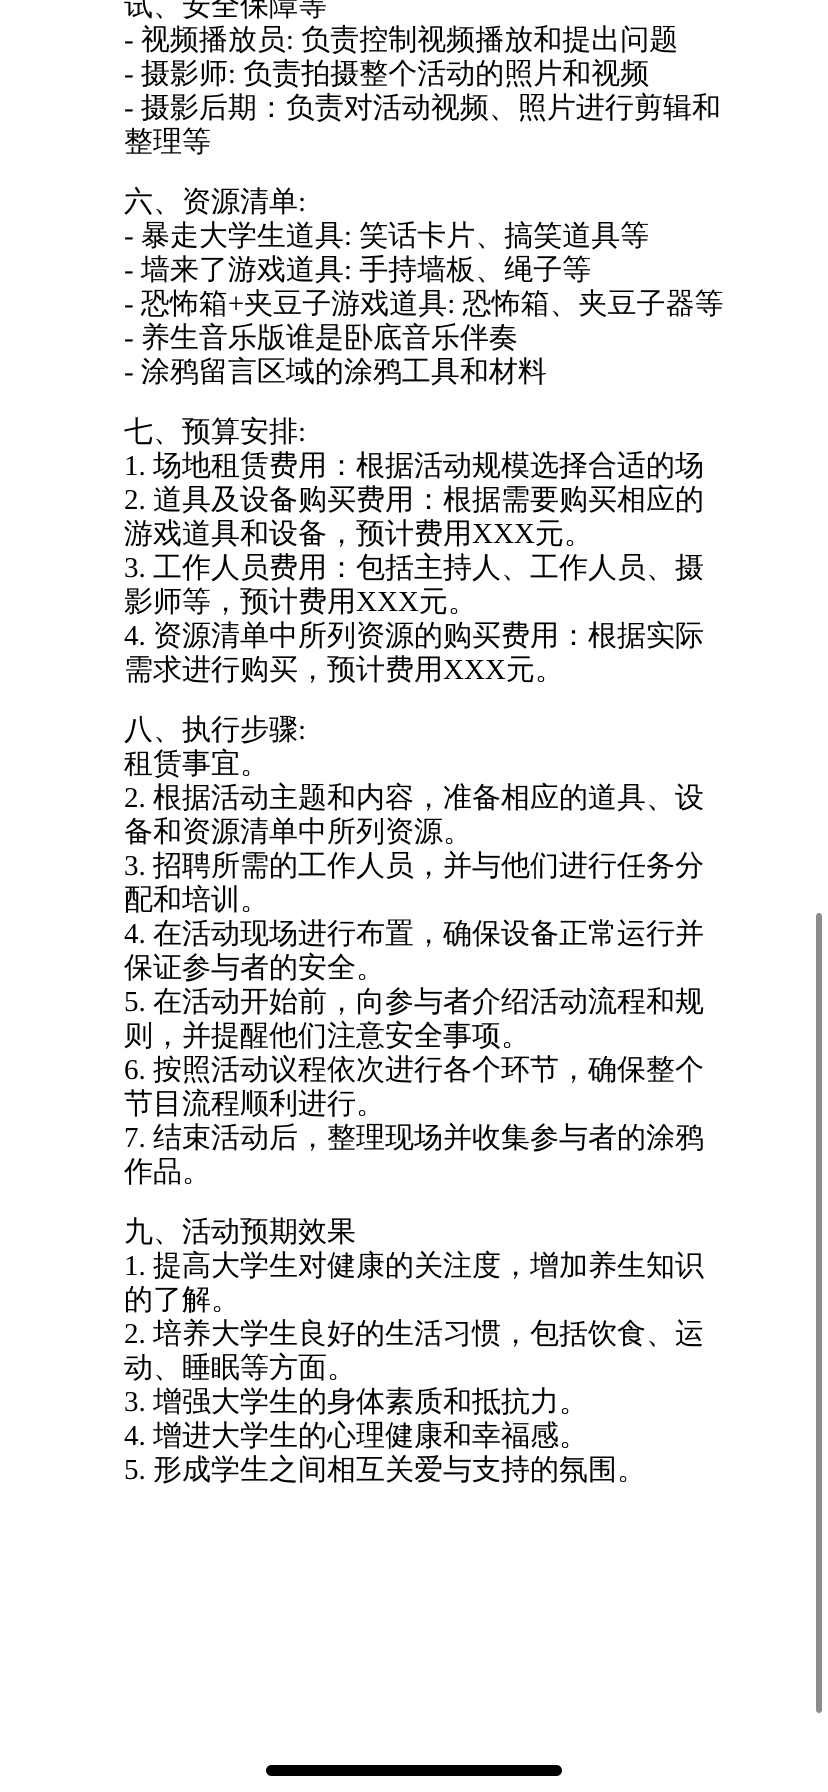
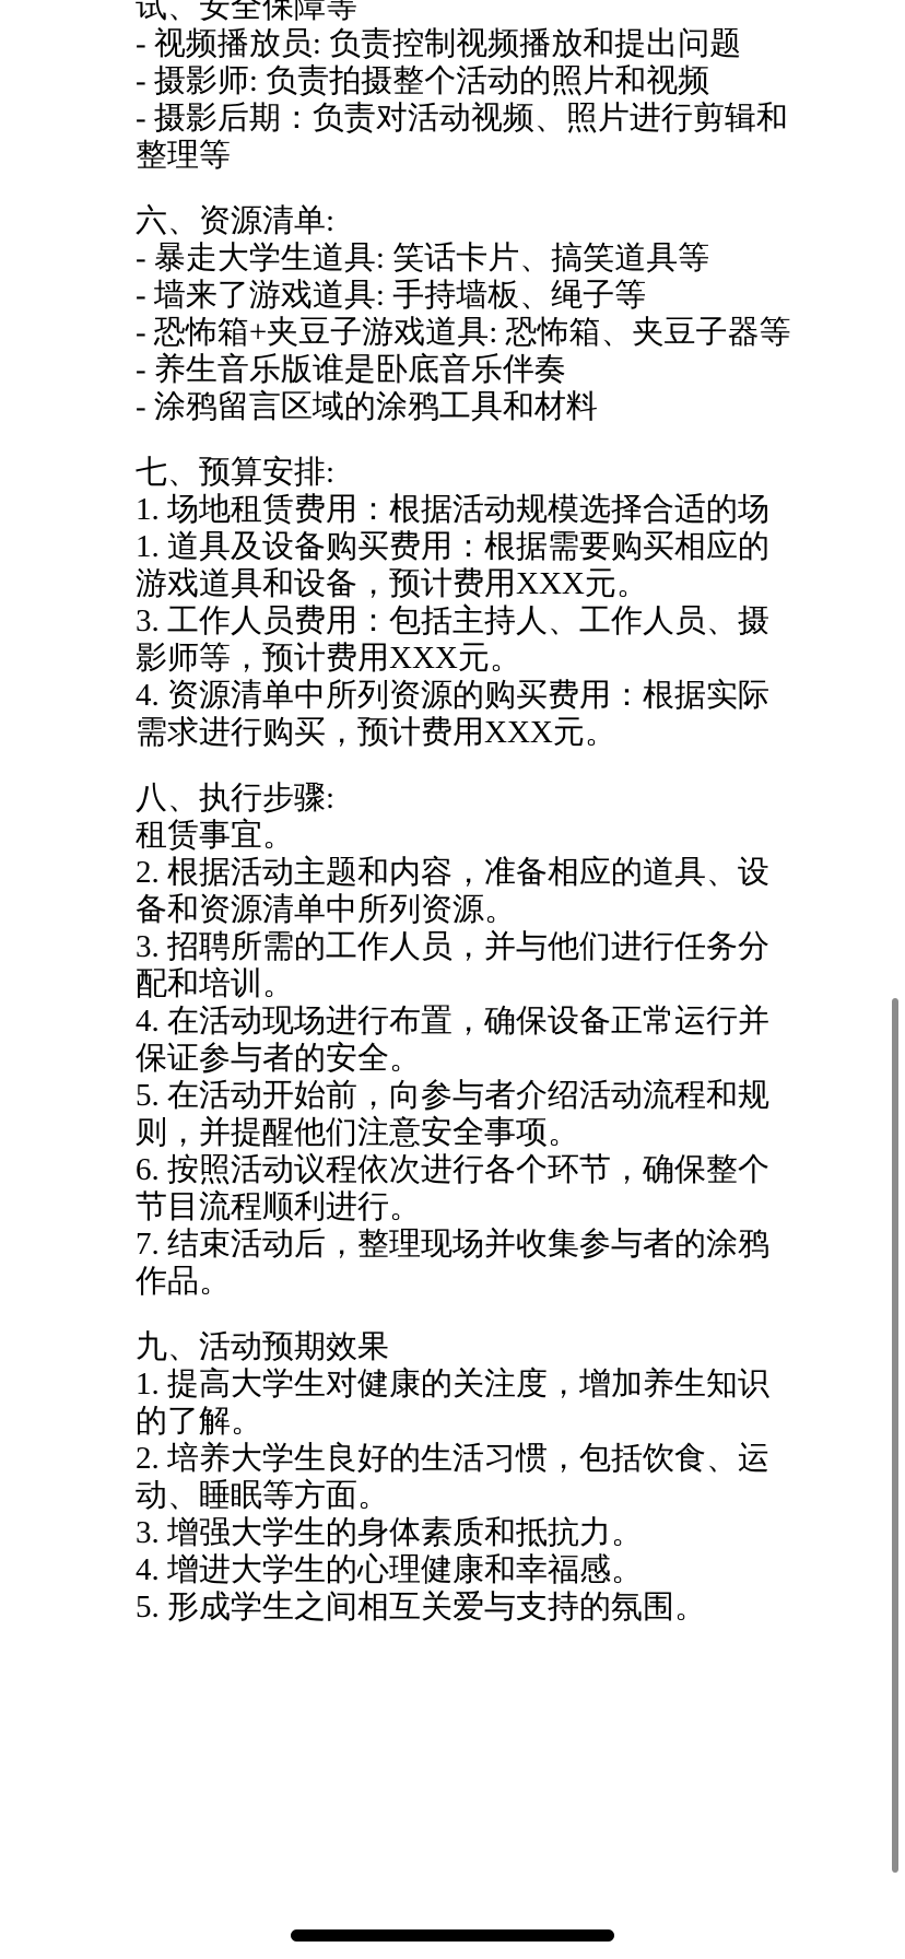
  试、安全保障等
  - 视频播放员: 负责控制视频播放和提出问题
  - 摄影师: 负责拍摄整个活动的照片和视频
  - 摄影后期：负责对活动视频、照片进行剪辑和
  整理等
  六、资源清单:
  - 暴走大学生道具: 笑话卡片、搞笑道具等
  - 墙来了游戏道具: 手持墙板、绳子等
  - 恐怖箱+夹豆子游戏道具: 恐怖箱、夹豆子器等
  - 养生音乐版谁是卧底音乐伴奏
  - 涂鸦留言区域的涂鸦工具和材料
  七、预算安排:
  1. 场地租赁费用：根据活动规模选择合适的场
- 2. 道具及设备购买费用：根据需要购买相应的
+ 1. 道具及设备购买费用：根据需要购买相应的
  游戏道具和设备，预计费用XXX元。
  3. 工作人员费用：包括主持人、工作人员、摄
  影师等，预计费用XXX元。
  4. 资源清单中所列资源的购买费用：根据实际
  需求进行购买，预计费用XXX元。
  八、执行步骤:
  租赁事宜。
  2. 根据活动主题和内容，准备相应的道具、设
  备和资源清单中所列资源。
  3. 招聘所需的工作人员，并与他们进行任务分
  配和培训。
  4. 在活动现场进行布置，确保设备正常运行并
  保证参与者的安全。
  5. 在活动开始前，向参与者介绍活动流程和规
  则，并提醒他们注意安全事项。
  6. 按照活动议程依次进行各个环节，确保整个
  节目流程顺利进行。
  7. 结束活动后，整理现场并收集参与者的涂鸦
  作品。
  九、活动预期效果
  1. 提高大学生对健康的关注度，增加养生知识
  的了解。
  2. 培养大学生良好的生活习惯，包括饮食、运
  动、睡眠等方面。
  3. 增强大学生的身体素质和抵抗力。
  4. 增进大学生的心理健康和幸福感。
  5. 形成学生之间相互关爱与支持的氛围。
